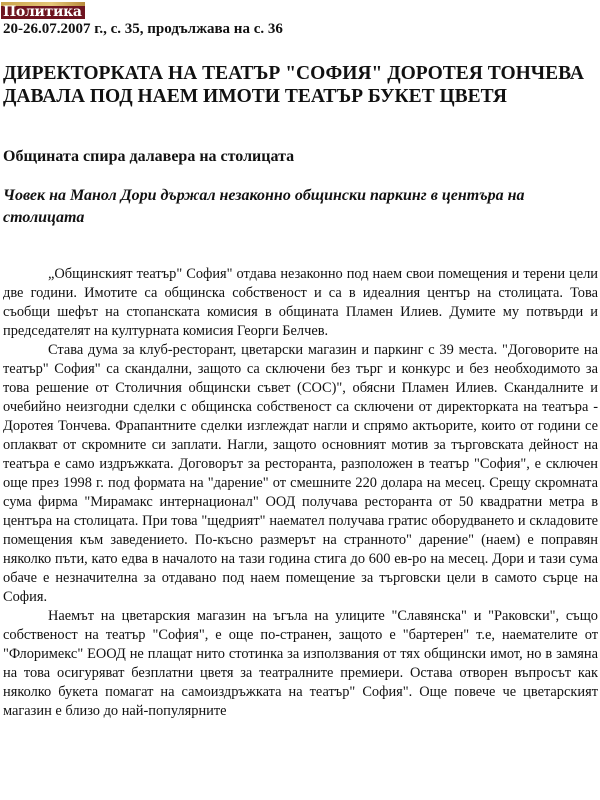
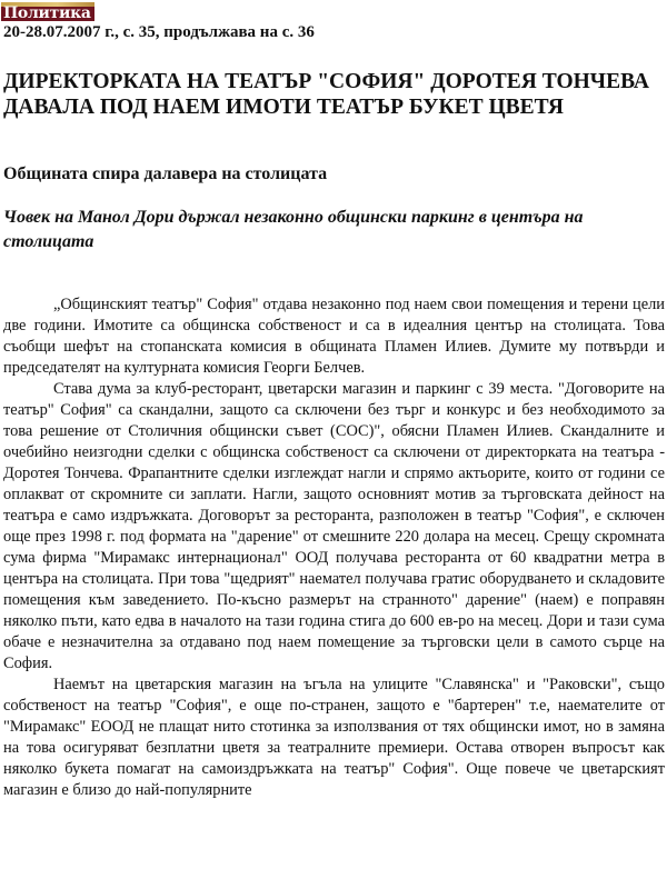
  Политика
- 20-26.07.2007 г., с. 35, продължава на с. 36
+ 20-28.07.2007 г., с. 35, продължава на с. 36
  ДИРЕКТОРКАТА НА ТЕАТЪР "СОФИЯ" ДОРОТЕЯ ТОНЧЕВА ДАВАЛА ПОД НАЕМ ИМОТИ ТЕАТЪР БУКЕТ ЦВЕТЯ
  Общината спира далавера на столицата
  Човек на Манол Дори държал незаконно общински паркинг в центъра на столицата
  „Общинският театър" София" отдава незаконно под наем свои помещения и терени цели две години. Имотите са общинска собственост и са в идеалния център на столицата. Това съобщи шефът на стопанската комисия в общината Пламен Илиев. Думите му потвърди и председателят на културната комисия Георги Белчев.
- Става дума за клуб-ресторант, цветарски магазин и паркинг с 39 места. "Договорите на театър" София" са скандални, защото са сключени без търг и конкурс и без необходимото за това решение от Столичния общински съвет (СОС)", обясни Пламен Илиев. Скандалните и очебийно неизгодни сделки с общинска собственост са сключени от директорката на театъра - Доротея Тончева. Фрапантните сделки изглеждат нагли и спрямо актьорите, които от години се оплакват от скромните си заплати. Нагли, защото основният мотив за търговската дейност на театъра е само издръжката. Договорът за ресторанта, разположен в театър "София", е сключен още през 1998 г. под формата на "дарение" от смешните 220 долара на месец. Срещу скромната сума фирма "Мирамакс интернационал" ООД получава ресторанта от 50 квадратни метра в центъра на столицата. При това "щедрият" наемател получава гратис оборудването и складовите помещения към заведението. По-късно размерът на странното" дарение" (наем) е поправян няколко пъти, като едва в началото на тази година стига до 600 ев-ро на месец. Дори и тази сума обаче е незначителна за отдавано под наем помещение за търговски цели в самото сърце на София.
+ Става дума за клуб-ресторант, цветарски магазин и паркинг с 39 места. "Договорите на театър" София" са скандални, защото са сключени без търг и конкурс и без необходимото за това решение от Столичния общински съвет (СОС)", обясни Пламен Илиев. Скандалните и очебийно неизгодни сделки с общинска собственост са сключени от директорката на театъра - Доротея Тончева. Фрапантните сделки изглеждат нагли и спрямо актьорите, които от години се оплакват от скромните си заплати. Нагли, защото основният мотив за търговската дейност на театъра е само издръжката. Договорът за ресторанта, разположен в театър "София", е сключен още през 1998 г. под формата на "дарение" от смешните 220 долара на месец. Срещу скромната сума фирма "Мирамакс интернационал" ООД получава ресторанта от 60 квадратни метра в центъра на столицата. При това "щедрият" наемател получава гратис оборудването и складовите помещения към заведението. По-късно размерът на странното" дарение" (наем) е поправян няколко пъти, като едва в началото на тази година стига до 600 ев-ро на месец. Дори и тази сума обаче е незначителна за отдавано под наем помещение за търговски цели в самото сърце на София.
- Наемът на цветарския магазин на ъгъла на улиците "Славянска" и "Раковски", също собственост на театър "София", е още по-странен, защото е "бартерен" т.е, наемателите от "Флоримекс" ЕООД не плащат нито стотинка за използвания от тях общински имот, но в замяна на това осигуряват безплатни цветя за театралните премиери. Остава отворен въпросът как няколко букета помагат на самоиздръжката на театър" София". Още повече че цветарският магазин е близо до най-популярните
+ Наемът на цветарския магазин на ъгъла на улиците "Славянска" и "Раковски", също собственост на театър "София", е още по-странен, защото е "бартерен" т.е, наемателите от "Мирамакс" ЕООД не плащат нито стотинка за използвания от тях общински имот, но в замяна на това осигуряват безплатни цветя за театралните премиери. Остава отворен въпросът как няколко букета помагат на самоиздръжката на театър" София". Още повече че цветарският магазин е близо до най-популярните
